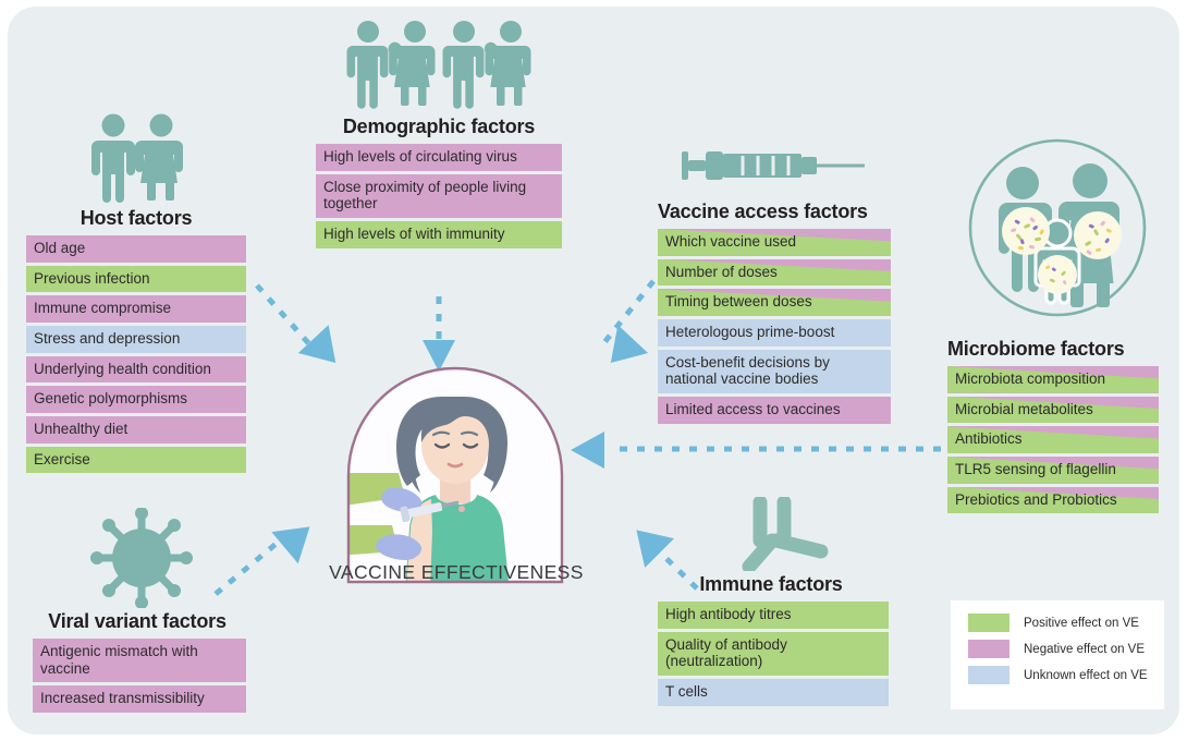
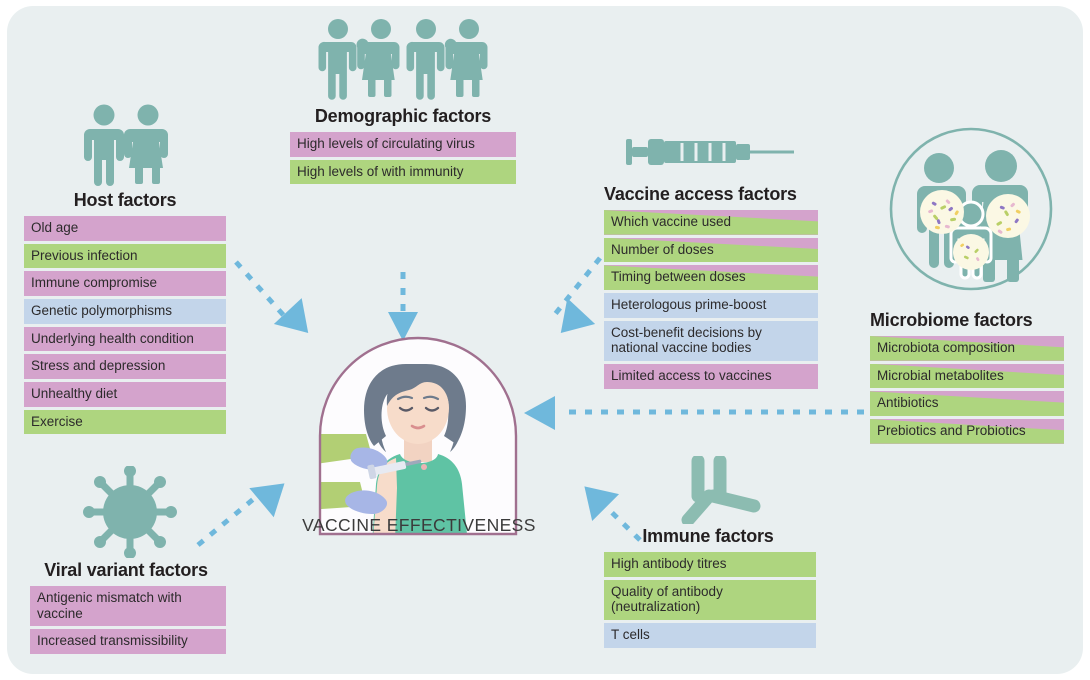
  Host factors
  Old age
  Previous infection
  Immune compromise
- Stress and depression
+ Genetic polymorphisms
  Underlying health condition
- Genetic polymorphisms
+ Stress and depression
  Unhealthy diet
  Exercise
  Demographic factors
  High levels of circulating virus
- Close proximity of people living together
  High levels of with immunity
  Vaccine access factors
  Which vaccine used
  Number of doses
  Timing between doses
  Heterologous prime-boost
  Cost-benefit decisions by national vaccine bodies
  Limited access to vaccines
  Microbiome factors
  Microbiota composition
  Microbial metabolites
  Antibiotics
- TLR5 sensing of flagellin
  Prebiotics and Probiotics
  Immune factors
  High antibody titres
  Quality of antibody (neutralization)
  T cells
  Viral variant factors
  Antigenic mismatch with vaccine
  Increased transmissibility
  VACCINE EFFECTIVENESS
- Positive effect on VE
- Negative effect on VE
- Unknown effect on VE
